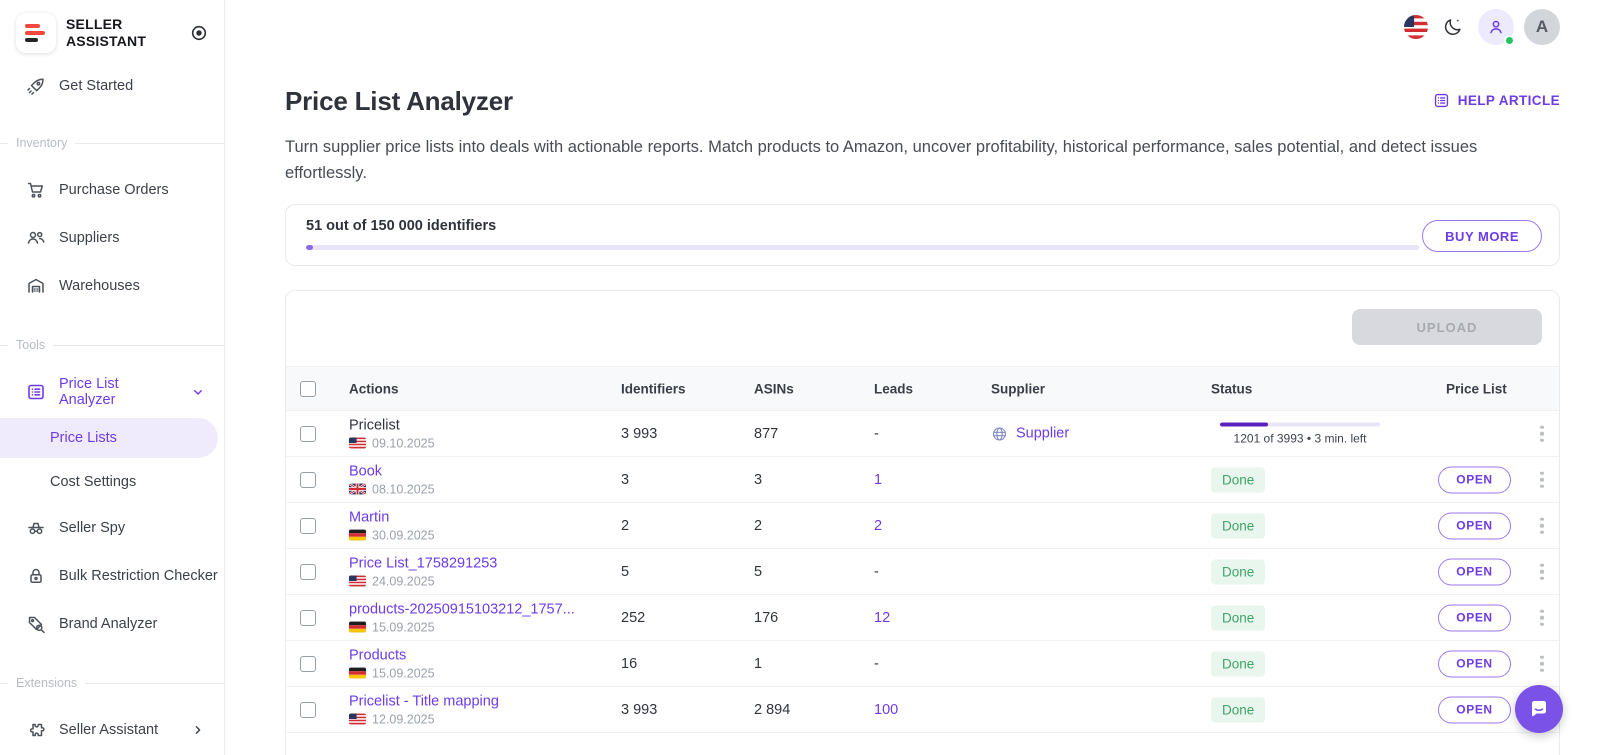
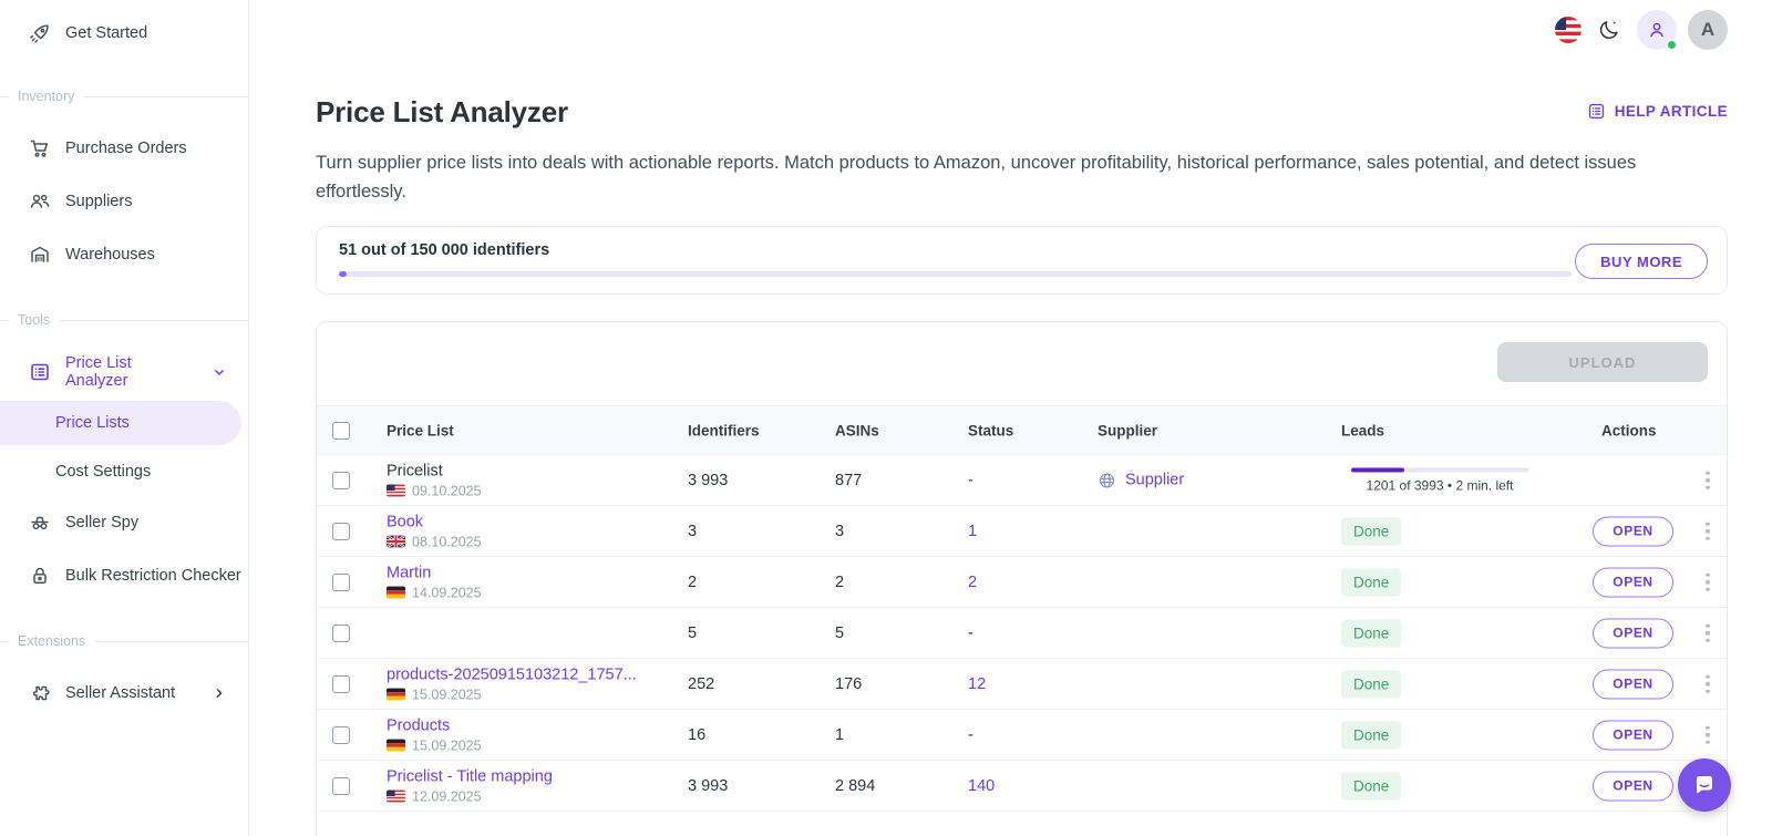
- SELLER
- ASSISTANT
  Get Started
  Inventory
  Purchase Orders
  Suppliers
  Warehouses
  Tools
  Price List Analyzer
  Price Lists
  Cost Settings
  Seller Spy
  Bulk Restriction Checker
- Brand Analyzer
  Extensions
  Seller Assistant
  A
  Price List Analyzer
  HELP ARTICLE
  Turn supplier price lists into deals with actionable reports. Match products to Amazon, uncover profitability, historical performance, sales potential, and detect issues effortlessly.
  51 out of 150 000 identifiers
  BUY MORE
  UPLOAD
- Actions
+ Price List
  Identifiers
  ASINs
- Leads
+ Status
  Supplier
- Status
+ Leads
- Price List
+ Actions
  Pricelist
  09.10.2025
  3 993
  877
  -
  Supplier
- 1201 of 3993 • 3 min. left
+ 1201 of 3993 • 2 min. left
  Book
  08.10.2025
  3
  3
  1
  Done
  OPEN
  Martin
- 30.09.2025
+ 14.09.2025
  2
  2
  2
  Done
  OPEN
- Price List_1758291253
- 24.09.2025
  5
  5
  -
  Done
  OPEN
  products-20250915103212_1757...
  15.09.2025
  252
  176
  12
  Done
  OPEN
  Products
  15.09.2025
  16
  1
  -
  Done
  OPEN
  Pricelist - Title mapping
  12.09.2025
  3 993
  2 894
- 100
+ 140
  Done
  OPEN
